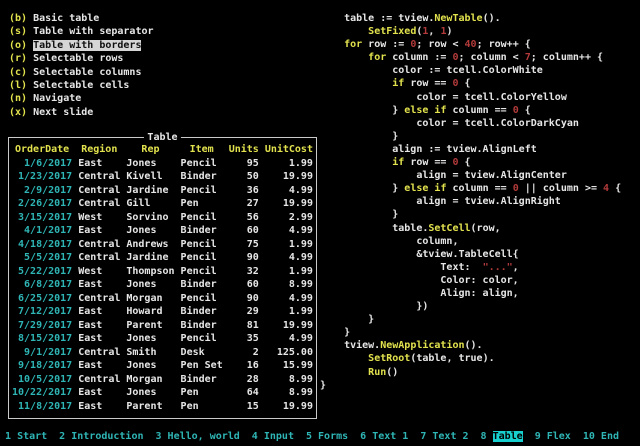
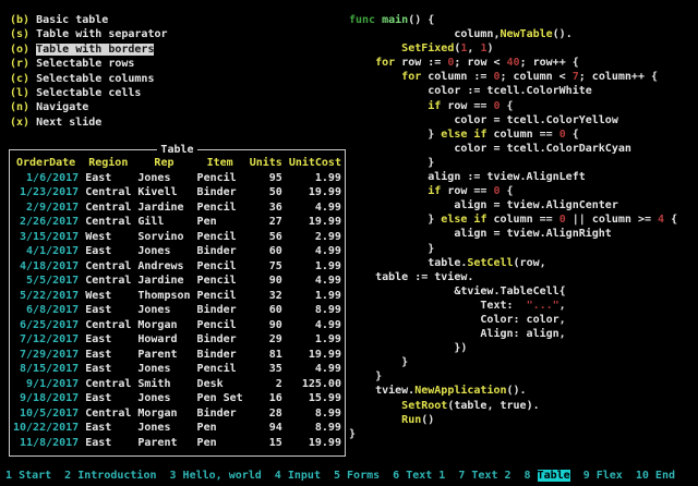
  (b) Basic table
  (s) Table with separator
  (o) Table with borders
  (r) Selectable rows
  (c) Selectable columns
  (l) Selectable cells
  (n) Navigate
  (x) Next slide
  Table
  OrderDate
  Region
  Rep
  Item
  Units
  UnitCost
  1/6/2017
  East
  Jones
  Pencil
  95
  1.99
  1/23/2017
  Central
  Kivell
  Binder
  50
  19.99
  2/9/2017
  Central
  Jardine
  Pencil
  36
  4.99
  2/26/2017
  Central
  Gill
  Pen
  27
  19.99
  3/15/2017
  West
  Sorvino
  Pencil
  56
  2.99
  4/1/2017
  East
  Jones
  Binder
  60
  4.99
  4/18/2017
  Central
  Andrews
  Pencil
  75
  1.99
  5/5/2017
  Central
  Jardine
  Pencil
  90
  4.99
  5/22/2017
  West
  Thompson
  Pencil
  32
  1.99
  6/8/2017
  East
  Jones
  Binder
  60
  8.99
  6/25/2017
  Central
  Morgan
  Pencil
  90
  4.99
  7/12/2017
  East
  Howard
  Binder
  29
  1.99
  7/29/2017
  East
  Parent
  Binder
  81
  19.99
  8/15/2017
  East
  Jones
  Pencil
  35
  4.99
  9/1/2017
  Central
  Smith
  Desk
  2
  125.00
  9/18/2017
  East
  Jones
  Pen Set
  16
  15.99
  10/5/2017
  Central
  Morgan
  Binder
  28
  8.99
  10/22/2017
  East
  Jones
  Pen
- 64
+ 94
  8.99
  11/8/2017
  East
  Parent
  Pen
  15
  19.99
+ func main() {
- table := tview.NewTable().
+ column,NewTable().
  SetFixed(1, 1)
  for row := 0; row < 40; row++ {
  for column := 0; column < 7; column++ {
  color := tcell.ColorWhite
  if row == 0 {
  color = tcell.ColorYellow
  } else if column == 0 {
  color = tcell.ColorDarkCyan
  }
  align := tview.AlignLeft
  if row == 0 {
  align = tview.AlignCenter
  } else if column == 0 || column >= 4 {
  align = tview.AlignRight
  }
  table.SetCell(row,
- column,
+ table := tview.
  &tview.TableCell{
  Text: "...",
  Color: color,
  Align: align,
  })
  }
  }
  tview.NewApplication().
  SetRoot(table, true).
  Run()
  }
  1 Start 2 Introduction 3 Hello, world 4 Input 5 Forms 6 Text 1 7 Text 2 8 Table 9 Flex 10 End
